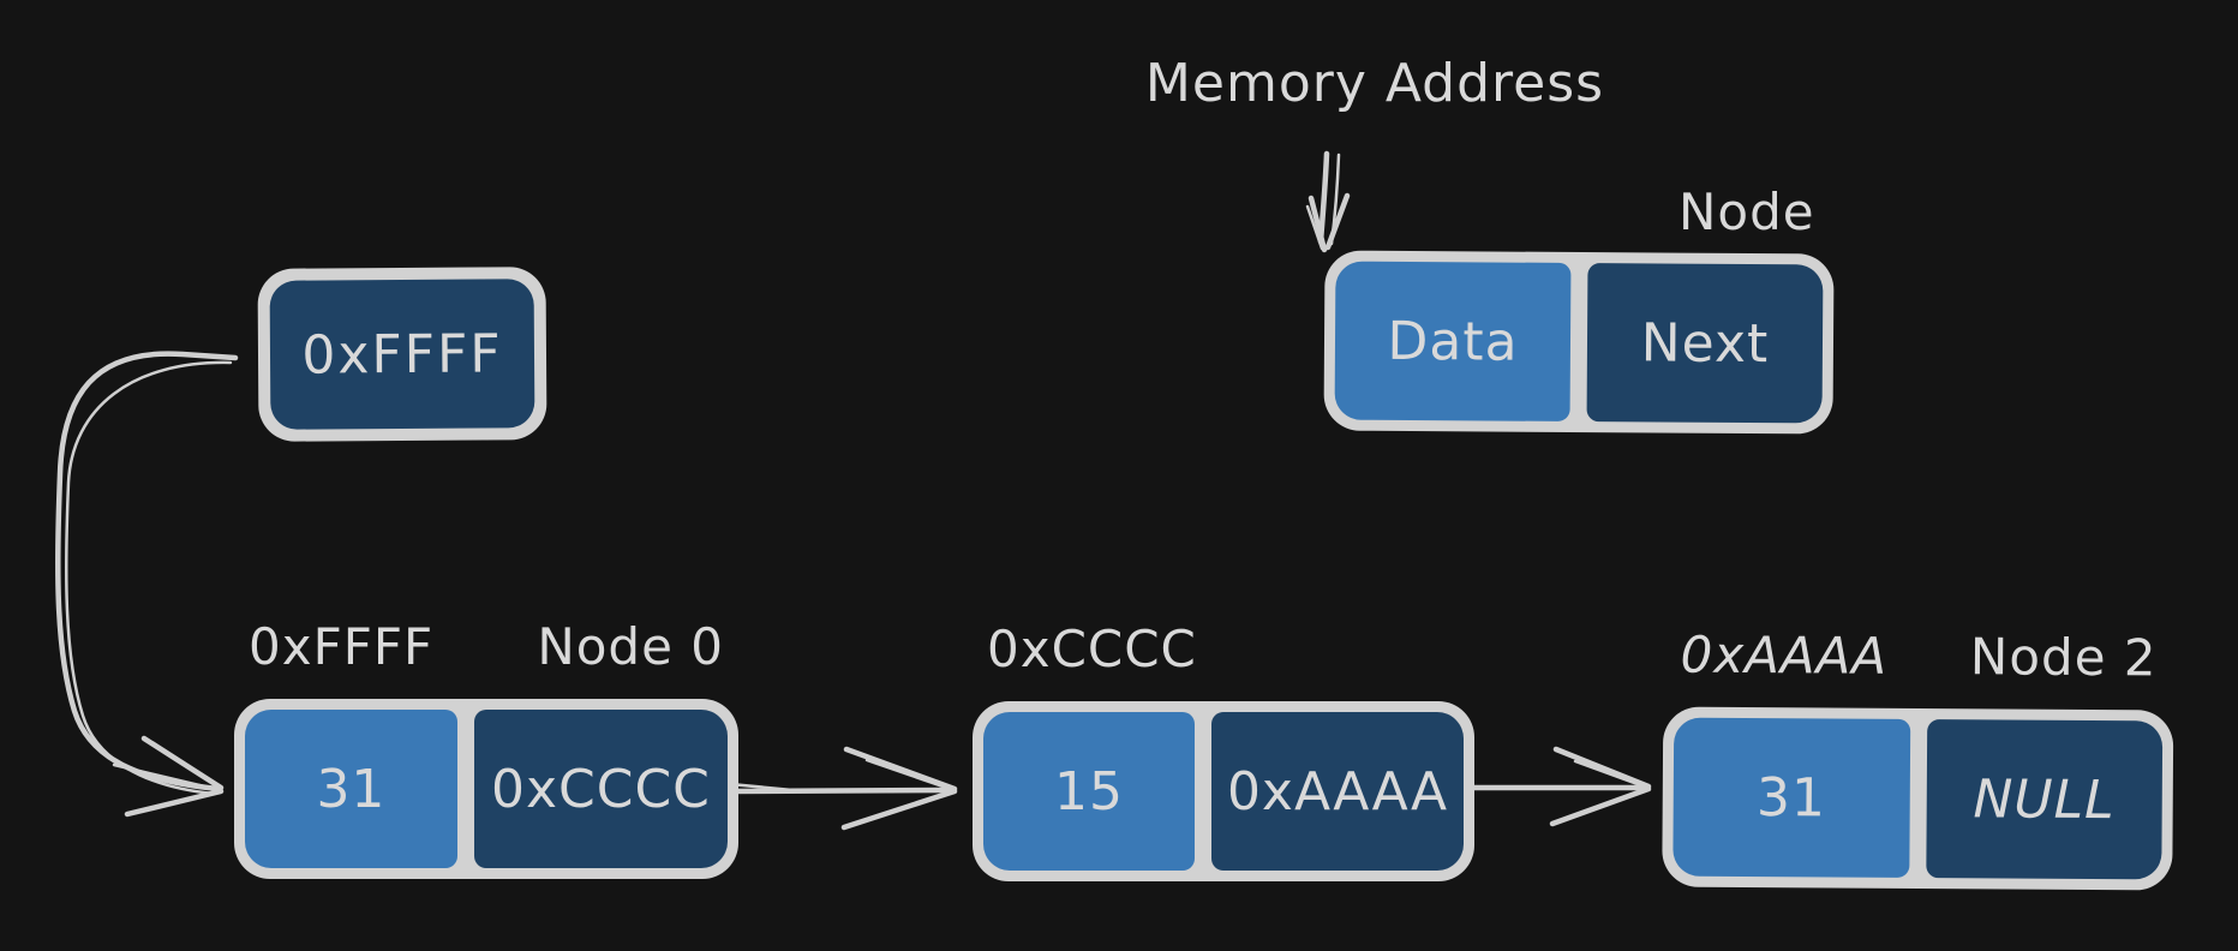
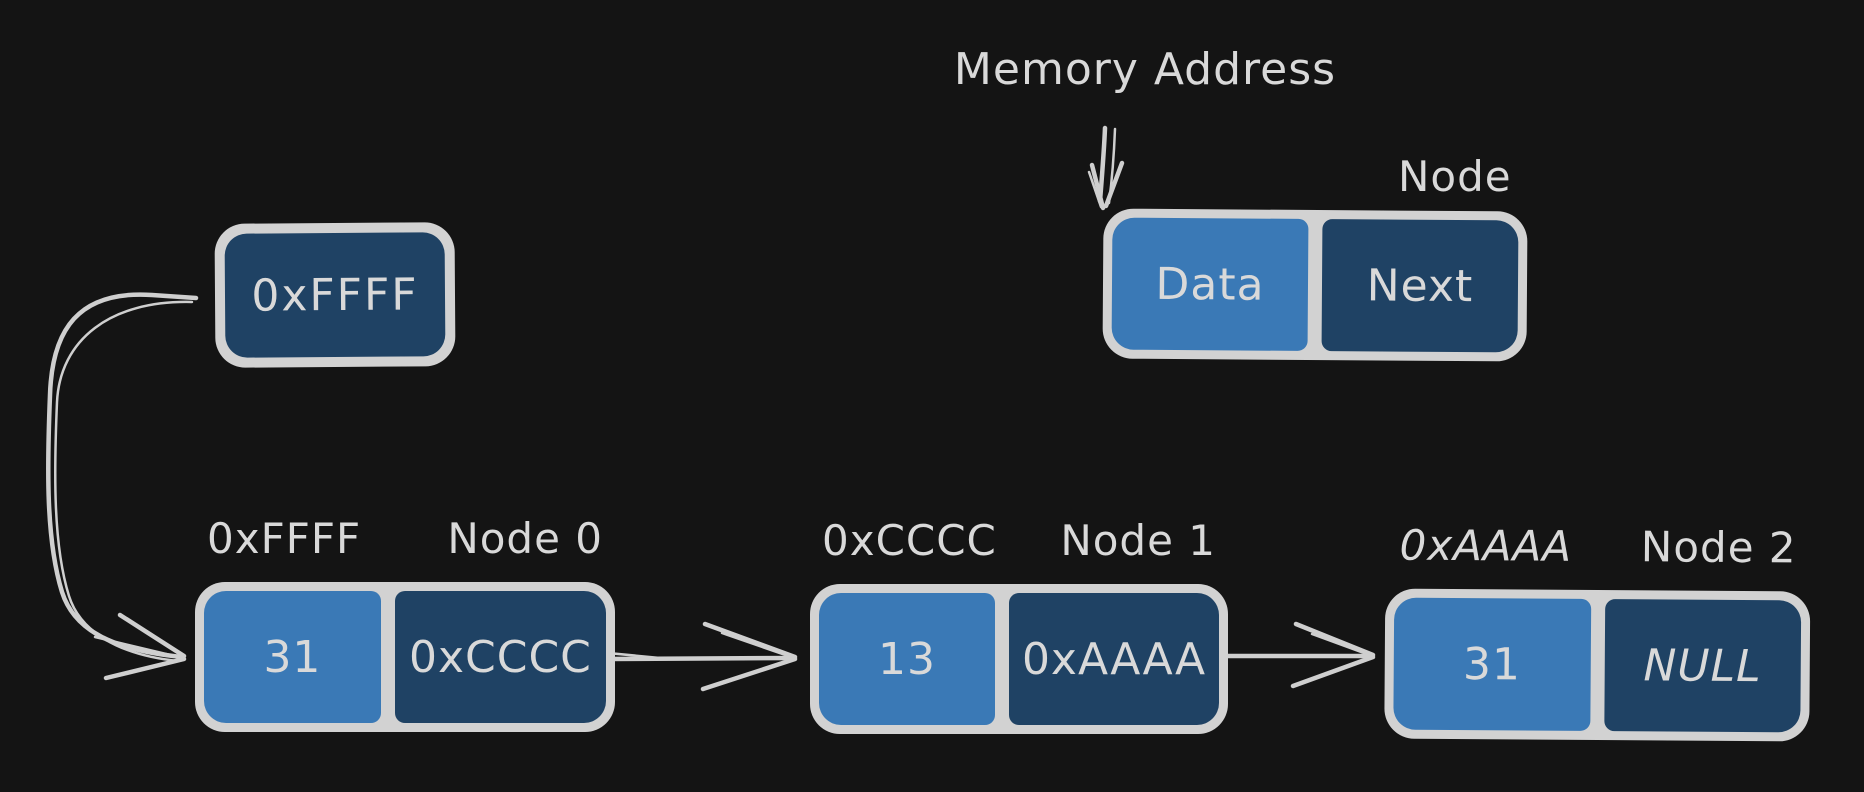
  Memory Address
  Node
  Data
  Next
  0xFFFF
  0xFFFF
  Node 0
  31
  0xCCCC
  0xCCCC
+ Node 1
- 15
+ 13
  0xAAAA
  0xAAAA
  Node 2
  31
  NULL
